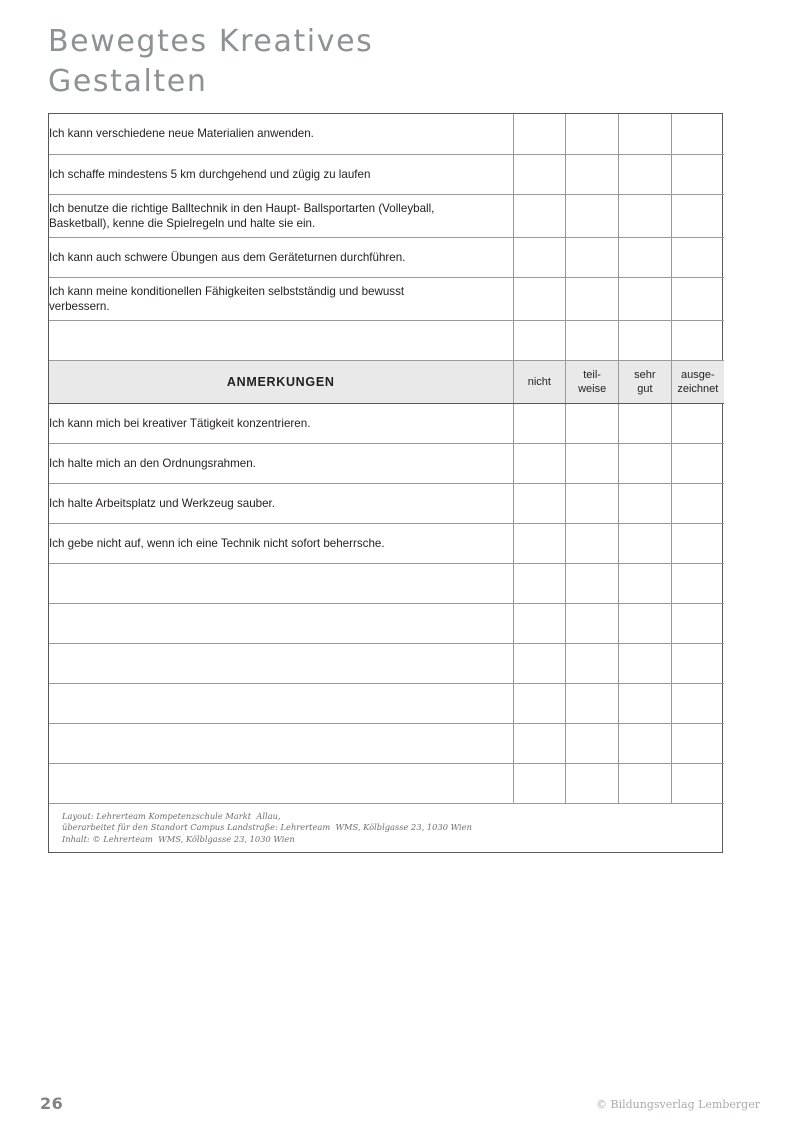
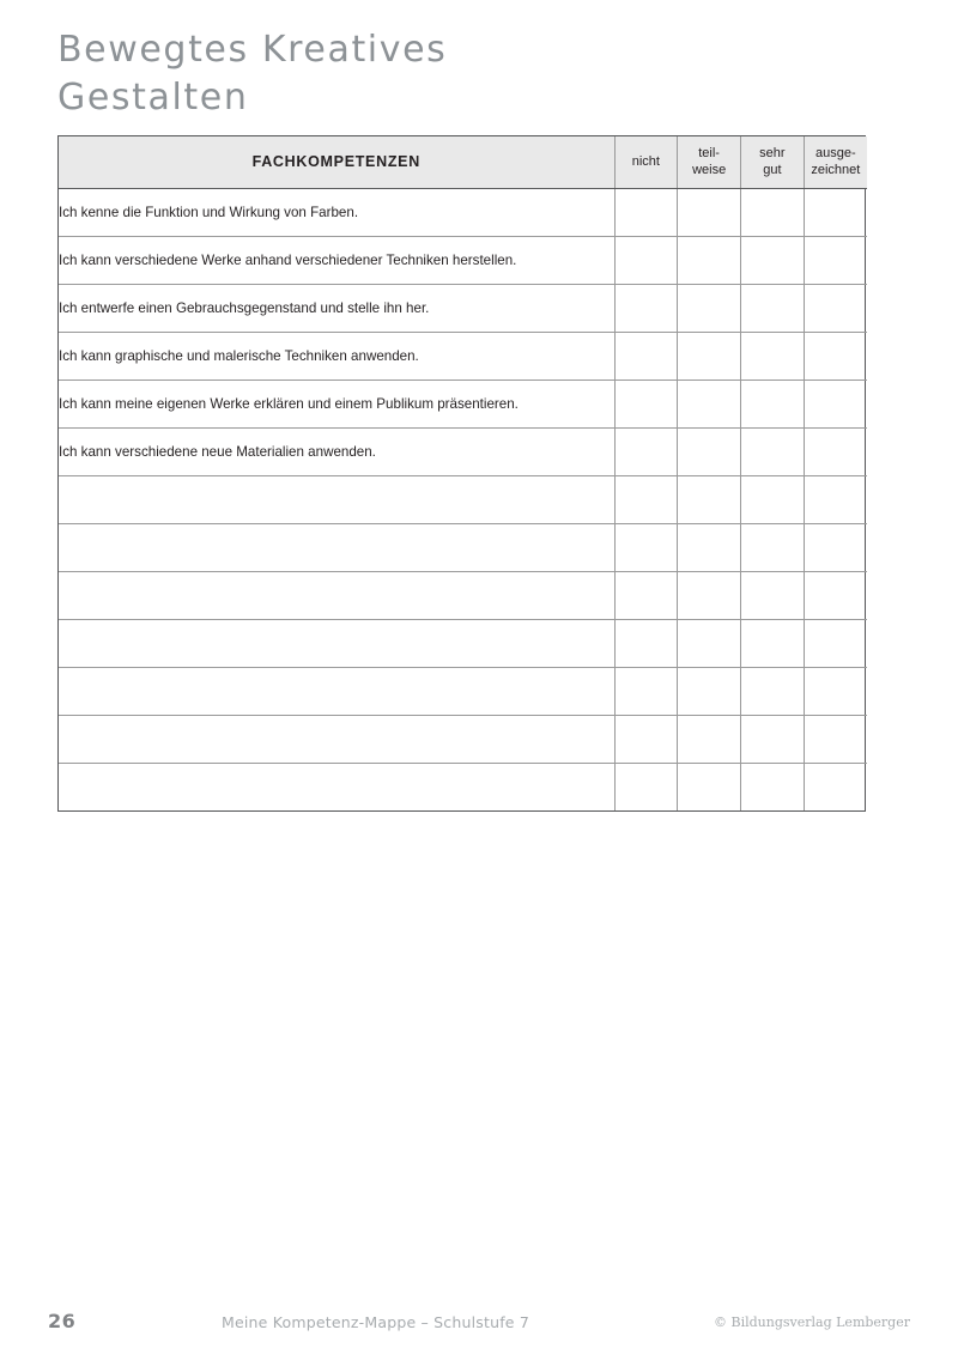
  Bewegtes Kreatives
  Gestalten
+ FACHKOMPETENZEN	nicht	teil-weise	sehrgut	ausge-zeichnet
+ Ich kenne die Funktion und Wirkung von Farben.
+ Ich kann verschiedene Werke anhand verschiedener Techniken herstellen.
+ Ich entwerfe einen Gebrauchsgegenstand und stelle ihn her.
+ Ich kann graphische und malerische Techniken anwenden.
+ Ich kann meine eigenen Werke erklären und einem Publikum präsentieren.
  Ich kann verschiedene neue Materialien anwenden.
- Ich schaffe mindestens 5 km durchgehend und zügig zu laufen
- Ich benutze die richtige Balltechnik in den Haupt- Ballsportarten (Volleyball,Basketball), kenne die Spielregeln und halte sie ein.
- Ich kann auch schwere Übungen aus dem Geräteturnen durchführen.
- Ich kann meine konditionellen Fähigkeiten selbstständig und bewusstverbessern.
- ANMERKUNGEN	nicht	teil-weise	sehrgut	ausge-zeichnet
- Ich kann mich bei kreativer Tätigkeit konzentrieren.
- Ich halte mich an den Ordnungsrahmen.
- Ich halte Arbeitsplatz und Werkzeug sauber.
- Ich gebe nicht auf, wenn ich eine Technik nicht sofort beherrsche.
- Layout: Lehrerteam Kompetenzschule Markt Allau,überarbeitet für den Standort Campus Landstraße: Lehrerteam WMS, Kölblgasse 23, 1030 WienInhalt: © Lehrerteam WMS, Kölblgasse 23, 1030 Wien
  26
+ Meine Kompetenz-Mappe – Schulstufe 7
  © Bildungsverlag Lemberger
